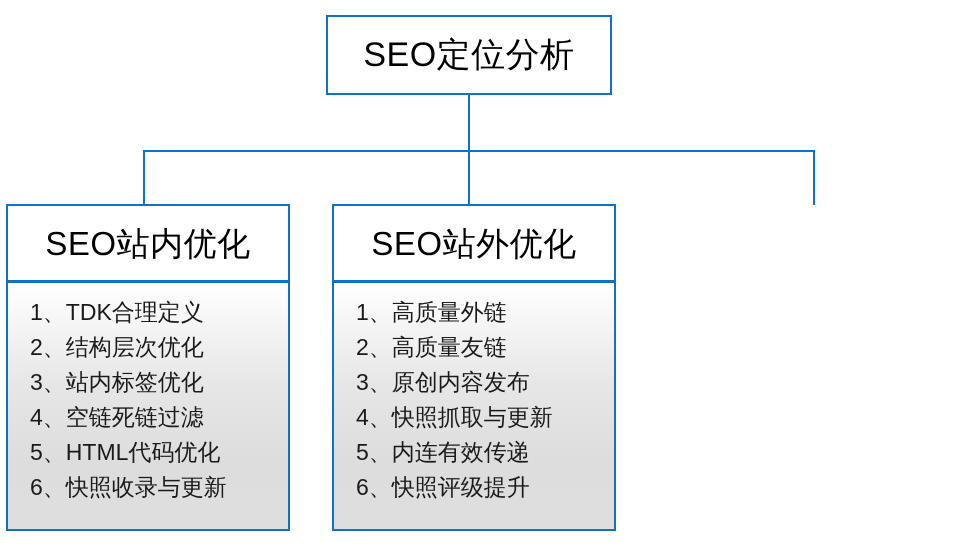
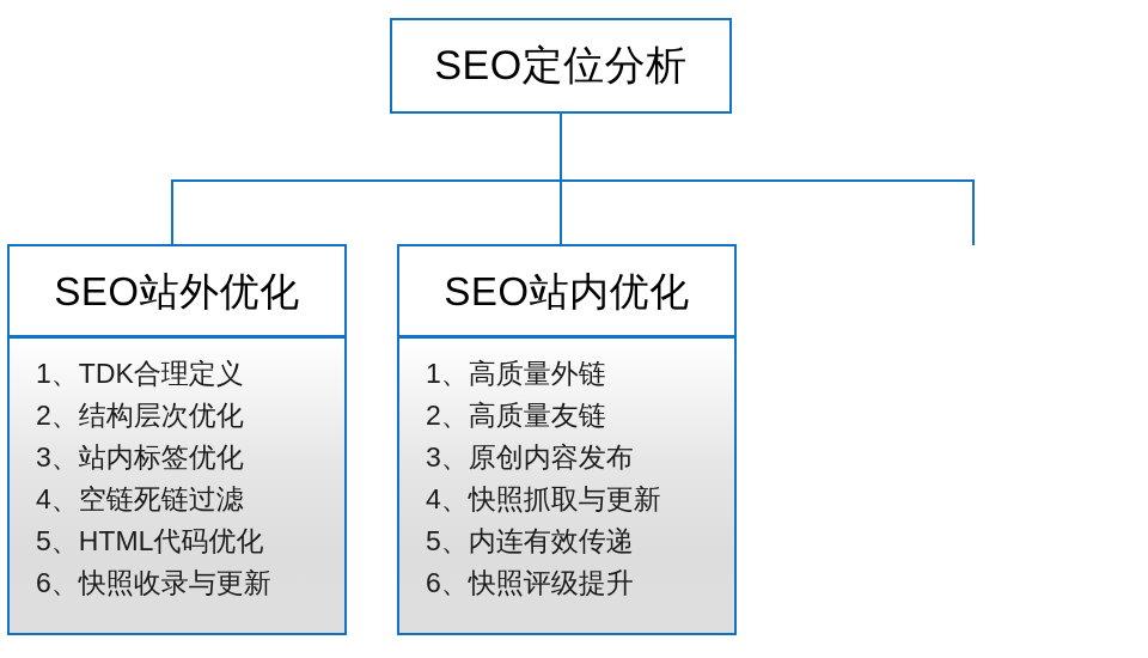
  SEO定位分析
- SEO站内优化
+ SEO站外优化
  1、TDK合理定义
  2、结构层次优化
  3、站内标签优化
  4、空链死链过滤
  5、HTML代码优化
  6、快照收录与更新
- SEO站外优化
+ SEO站内优化
  1、高质量外链
  2、高质量友链
  3、原创内容发布
  4、快照抓取与更新
  5、内连有效传递
  6、快照评级提升
